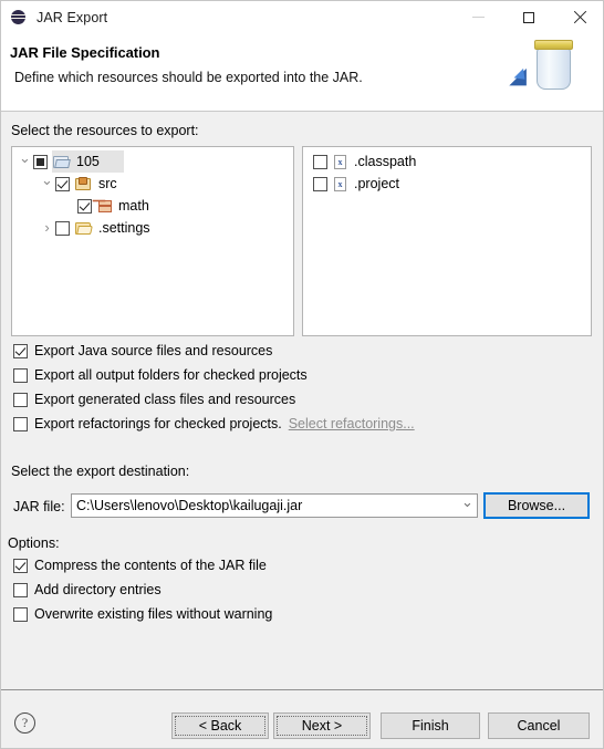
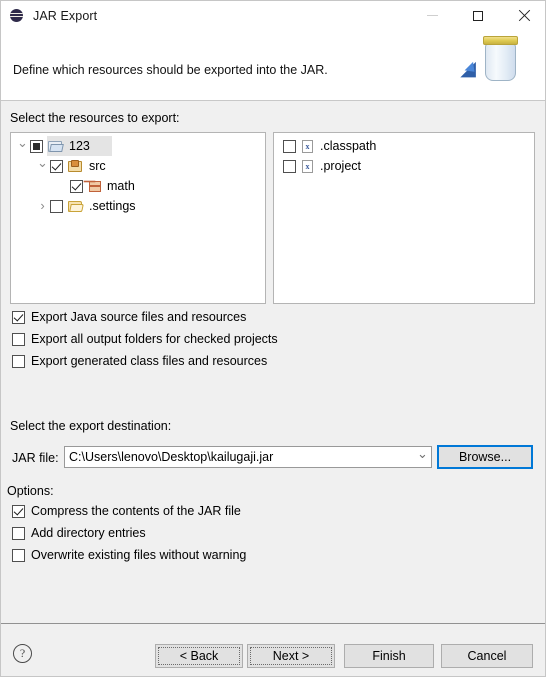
  JAR Export
- JAR File Specification
  Define which resources should be exported into the JAR.
  Select the resources to export:
- 105
+ 123
  src
  math
  .settings
  x
  .classpath
  x
  .project
  Export Java source files and resources
  Export all output folders for checked projects
  Export generated class files and resources
- Export refactorings for checked projects.
- Select refactorings...
  Select the export destination:
  JAR file:
  C:\Users\lenovo\Desktop\kailugaji.jar
  Browse...
  Options:
  Compress the contents of the JAR file
  Add directory entries
  Overwrite existing files without warning
  ?
  < Back
  Next >
  Finish
  Cancel
